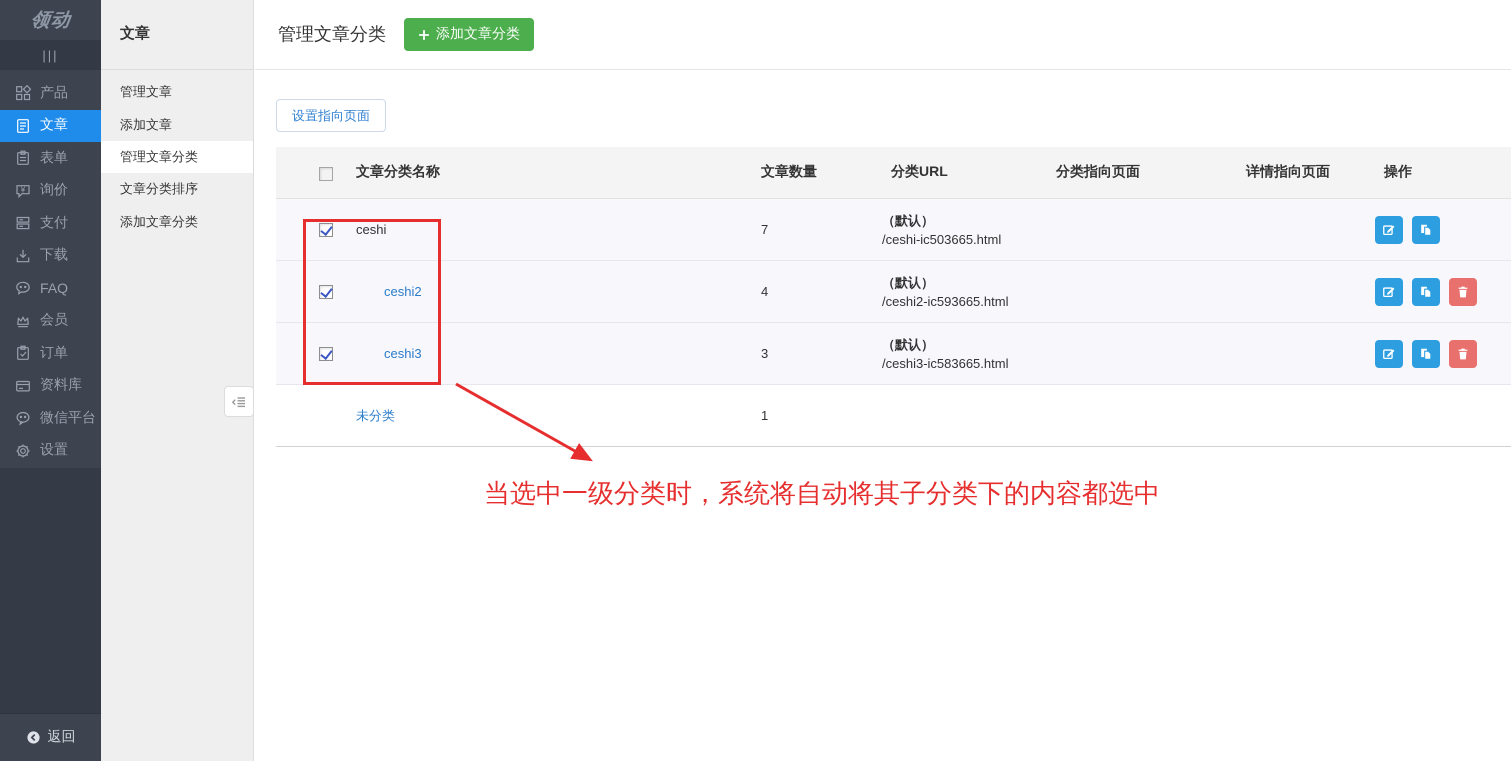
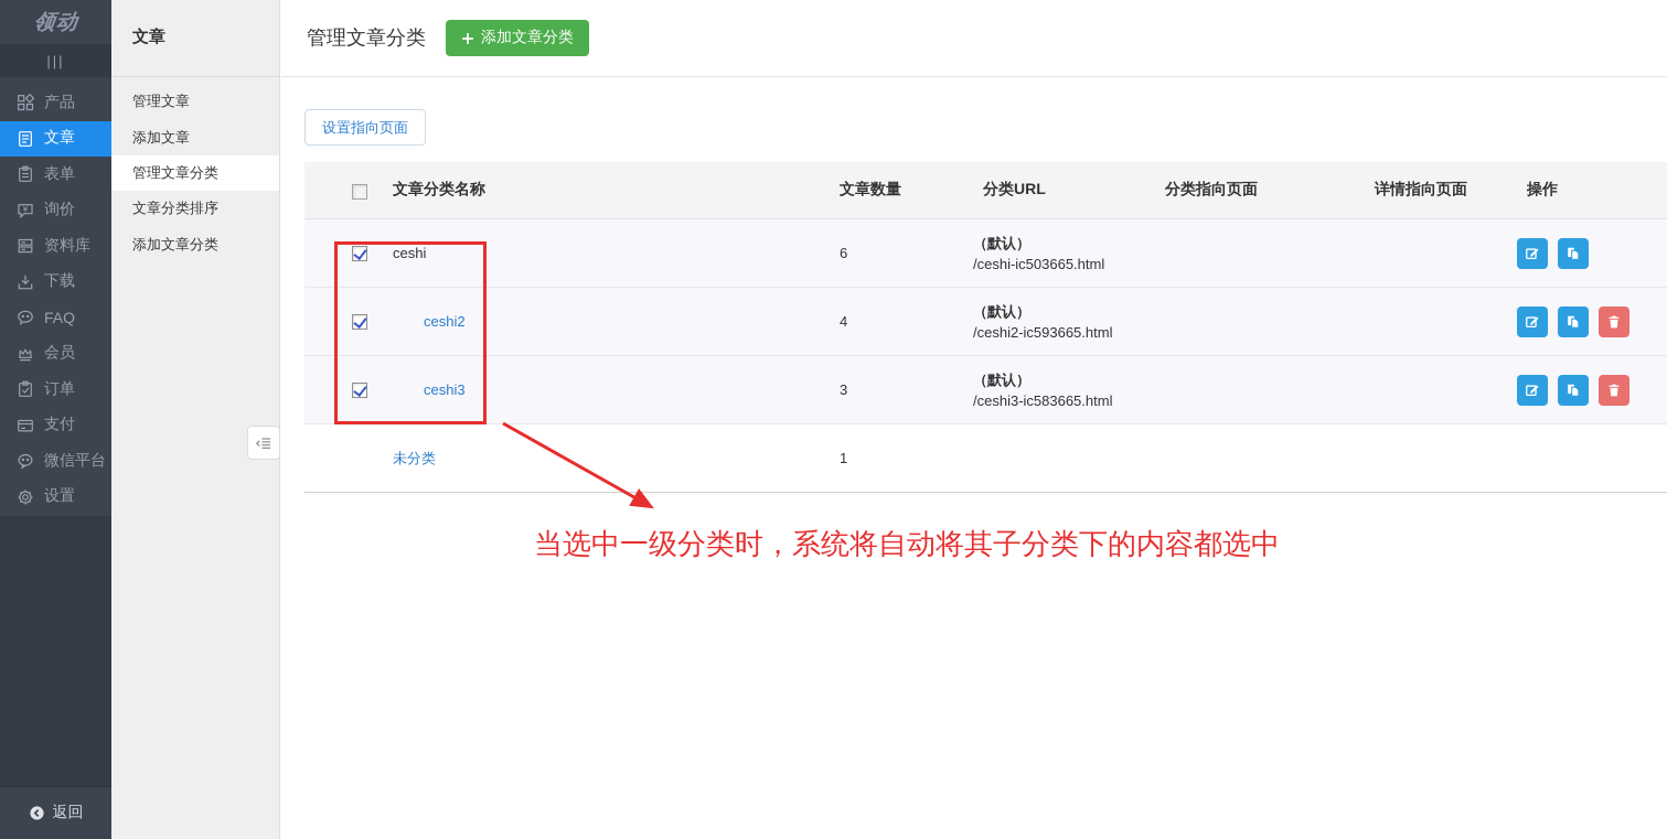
  |||
  产品
  文章
  表单
  ¥
  询价
- 支付
+ 资料库
  下载
  FAQ
  会员
  订单
- 资料库
+ 支付
  微信平台
  设置
  返回
  文章
  管理文章
  添加文章
  管理文章分类
  文章分类排序
  添加文章分类
  管理文章分类
  添加文章分类
  设置指向页面
  文章分类名称
  文章数量
  分类URL
  分类指向页面
  详情指向页面
  操作
  ceshi
- 7
+ 6
  （默认）
  /ceshi-ic503665.html
  ceshi2
  4
  （默认）
  /ceshi2-ic593665.html
  ceshi3
  3
  （默认）
  /ceshi3-ic583665.html
  未分类
  1
  当选中一级分类时，系统将自动将其子分类下的内容都选中
